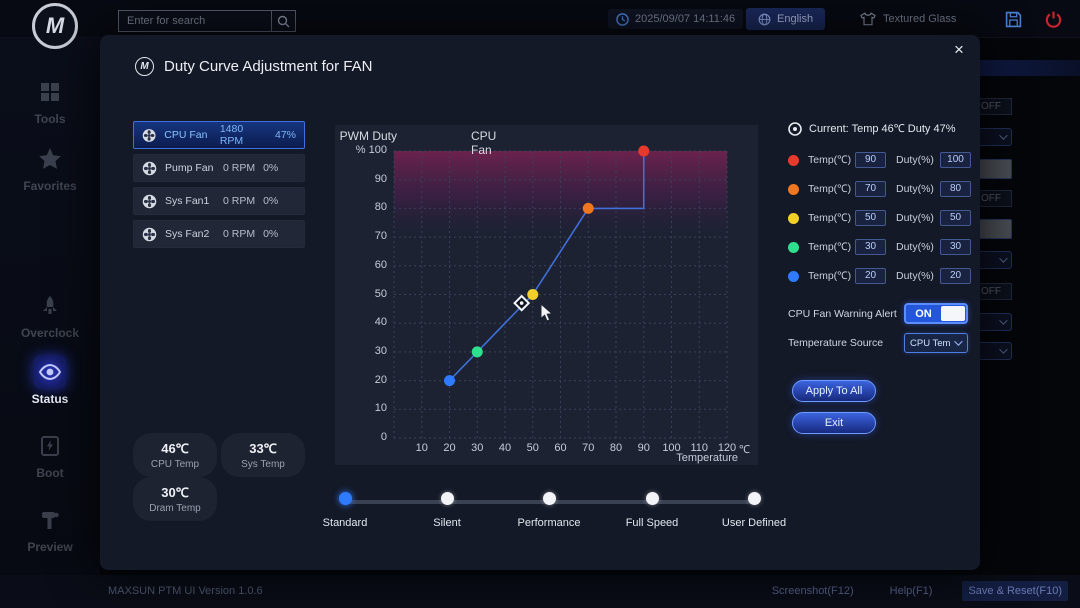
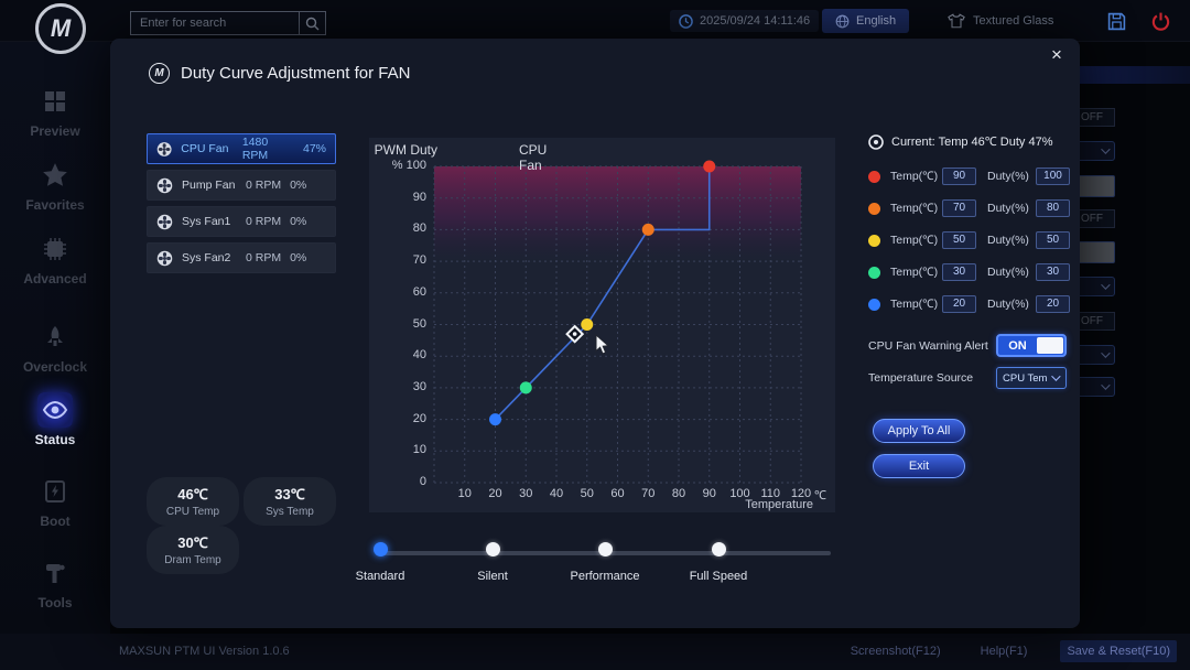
  Enter for search
- 2025/09/07 14:11:46
+ 2025/09/24 14:11:46
  English
  Textured Glass
  M
- Tools
+ Preview
  Favorites
+ Advanced
  Overclock
  Status
  Boot
- Preview
+ Tools
  OFF
  OFF
  OFF
  MAXSUN PTM UI Version 1.0.6
  Screenshot(F12)
  Help(F1)
  Save & Reset(F10)
  ×
  M
  Duty Curve Adjustment for FAN
  CPU Fan
  1480 RPM
  47%
  Pump Fan
  0 RPM
  0%
  Sys Fan1
  0 RPM
  0%
  Sys Fan2
  0 RPM
  0%
  46℃
  CPU Temp
  33℃
  Sys Temp
  30℃
  Dram Temp
  PWM Duty
  CPU Fan
  % 100
  90
  80
  70
  60
  50
  40
  30
  20
  10
  0
  10
  20
  30
  40
  50
  60
  70
  80
  90
  100
  110
  120
  ℃
  Temperature
  Current: Temp 46℃ Duty 47%
  Temp(℃)
  90
  Duty(%)
  100
  Temp(℃)
  70
  Duty(%)
  80
  Temp(℃)
  50
  Duty(%)
  50
  Temp(℃)
  30
  Duty(%)
  30
  Temp(℃)
  20
  Duty(%)
  20
  CPU Fan Warning Alert
  ON
  Temperature Source
  CPU Tem
  Apply To All
  Exit
  Standard
  Silent
  Performance
  Full Speed
- User Defined
